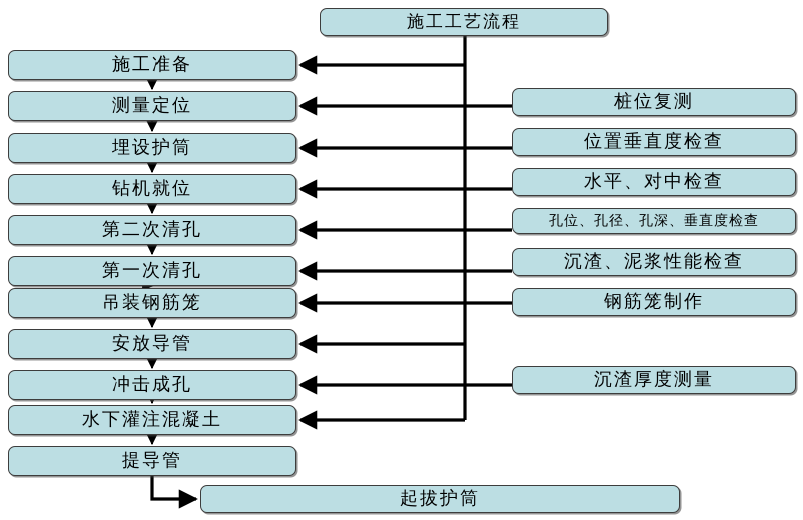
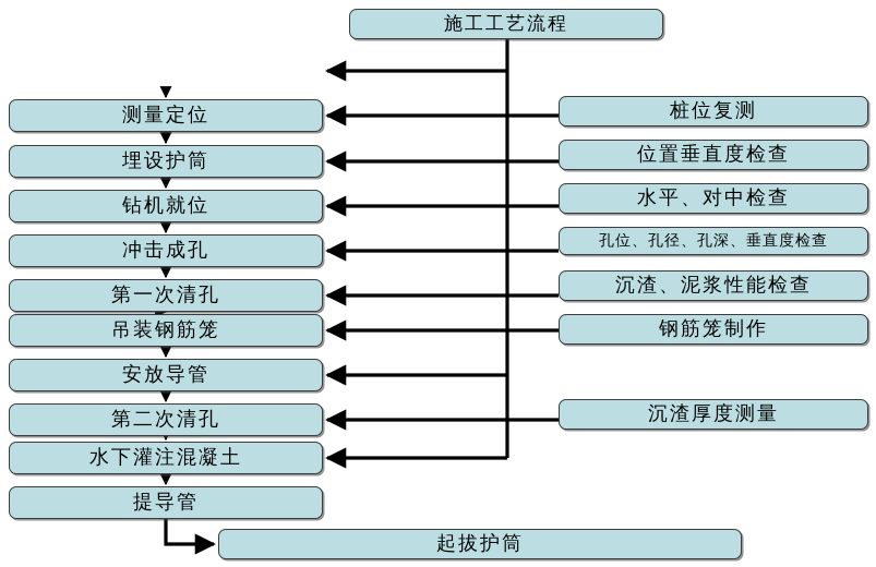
  施工工艺流程
- 施工准备
  测量定位
  埋设护筒
  钻机就位
- 第二次清孔
+ 冲击成孔
  第一次清孔
  吊装钢筋笼
  安放导管
- 冲击成孔
+ 第二次清孔
  水下灌注混凝土
  提导管
  桩位复测
  位置垂直度检查
  水平、对中检查
  孔位、孔径、孔深、垂直度检查
  沉渣、泥浆性能检查
  钢筋笼制作
  沉渣厚度测量
  起拔护筒
